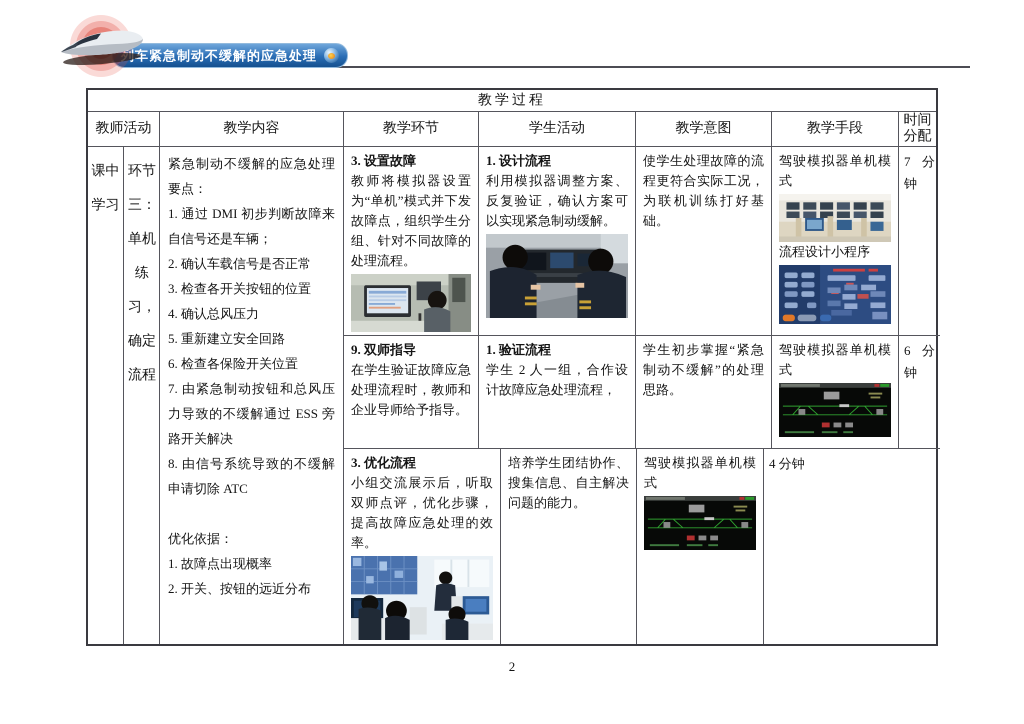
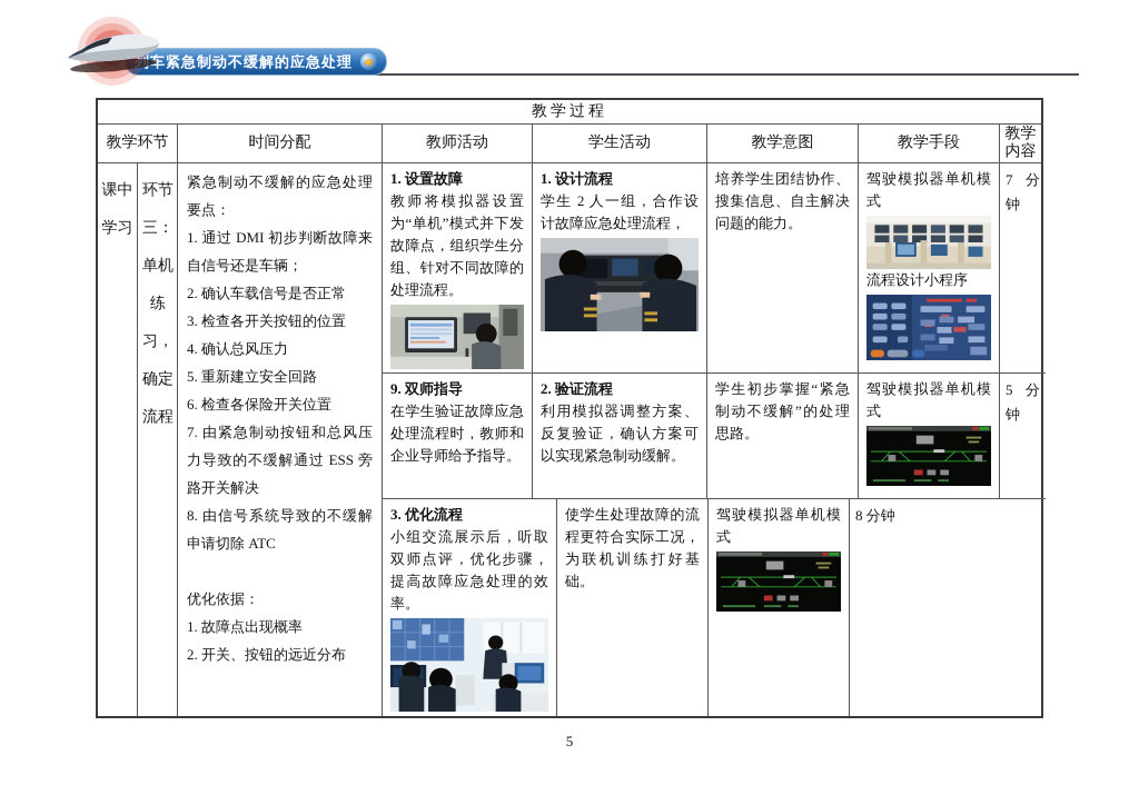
  列车紧急制动不缓解的应急处理
  教学过程
- 教师活动
+ 教学环节
- 教学内容
+ 时间分配
- 教学环节
+ 教师活动
  学生活动
  教学意图
  教学手段
- 时间分配
+ 教学内容
  课中学习
  环节三：单机练习，确定流程
  紧急制动不缓解的应急处理要点：
  1. 通过 DMI 初步判断故障来自信号还是车辆；
  2. 确认车载信号是否正常
  3. 检查各开关按钮的位置
  4. 确认总风压力
  5. 重新建立安全回路
  6. 检查各保险开关位置
  7. 由紧急制动按钮和总风压力导致的不缓解通过 ESS 旁路开关解决
  8. 由信号系统导致的不缓解申请切除 ATC
  优化依据：
  1. 故障点出现概率
  2. 开关、按钮的远近分布
- 3. 设置故障
+ 1. 设置故障
  教师将模拟器设置为“单机”模式并下发故障点，组织学生分组、针对不同故障的处理流程。
  1. 设计流程
- 利用模拟器调整方案、反复验证，确认方案可以实现紧急制动缓解。
+ 学生 2 人一组，合作设计故障应急处理流程，
- 使学生处理故障的流程更符合实际工况，为联机训练打好基础。
+ 培养学生团结协作、搜集信息、自主解决问题的能力。
  驾驶模拟器单机模式
  流程设计小程序
  7 分钟
  9. 双师指导
  在学生验证故障应急处理流程时，教师和企业导师给予指导。
- 1. 验证流程
+ 2. 验证流程
- 学生 2 人一组，合作设计故障应急处理流程，
+ 利用模拟器调整方案、反复验证，确认方案可以实现紧急制动缓解。
  学生初步掌握“紧急制动不缓解”的处理思路。
  驾驶模拟器单机模式
- 6 分钟
+ 5 分钟
  3. 优化流程
  小组交流展示后，听取双师点评，优化步骤，提高故障应急处理的效率。
- 培养学生团结协作、搜集信息、自主解决问题的能力。
+ 使学生处理故障的流程更符合实际工况，为联机训练打好基础。
  驾驶模拟器单机模式
- 4 分钟
+ 8 分钟
- 2
+ 5
